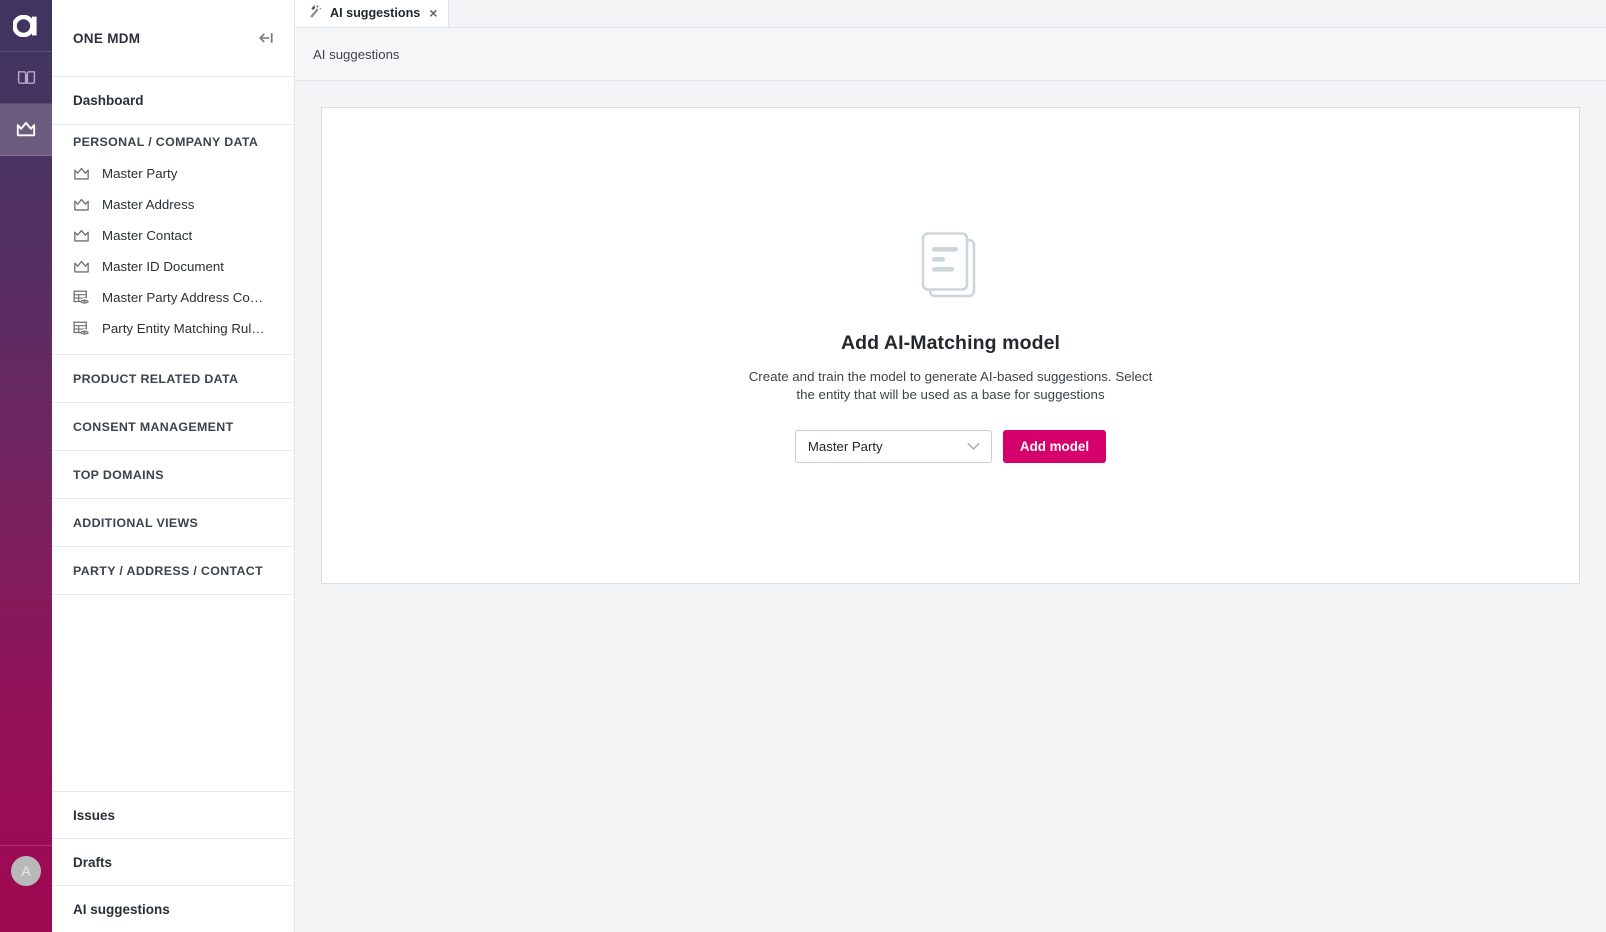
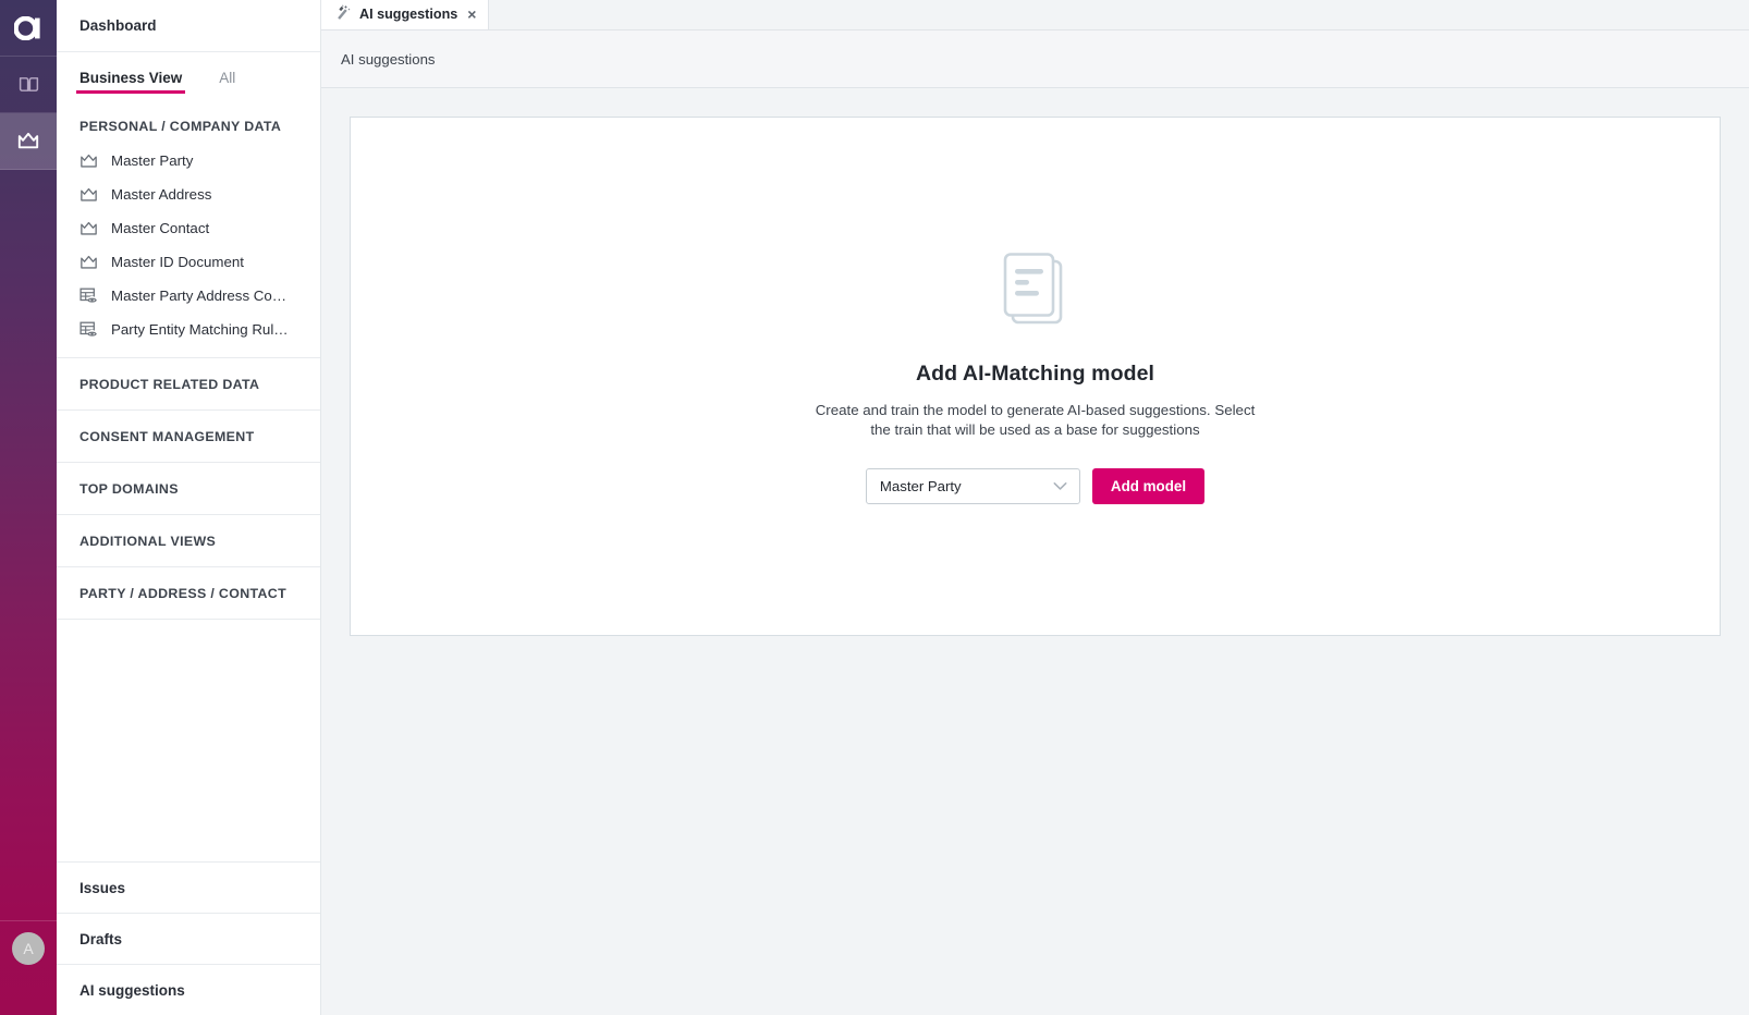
  A
- ONE MDM
  Dashboard
+ Business View
+ All
  PERSONAL / COMPANY DATA
  Master Party
  Master Address
  Master Contact
  Master ID Document
  Master Party Address Co…
  Party Entity Matching Rul…
  PRODUCT RELATED DATA
  CONSENT MANAGEMENT
  TOP DOMAINS
  ADDITIONAL VIEWS
  PARTY / ADDRESS / CONTACT
  Issues
  Drafts
  AI suggestions
  AI suggestions
  ×
  AI suggestions
  Add AI-Matching model
- Create and train the model to generate AI-based suggestions. Select the entity that will be used as a base for suggestions
+ Create and train the model to generate AI-based suggestions. Select the train that will be used as a base for suggestions
  Master Party
  Add model
